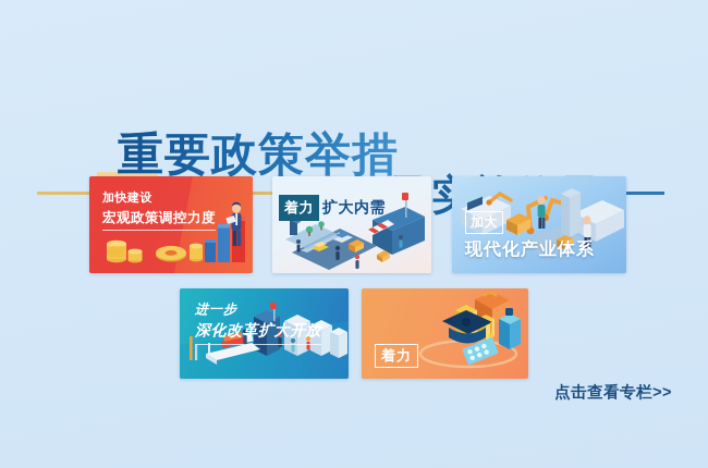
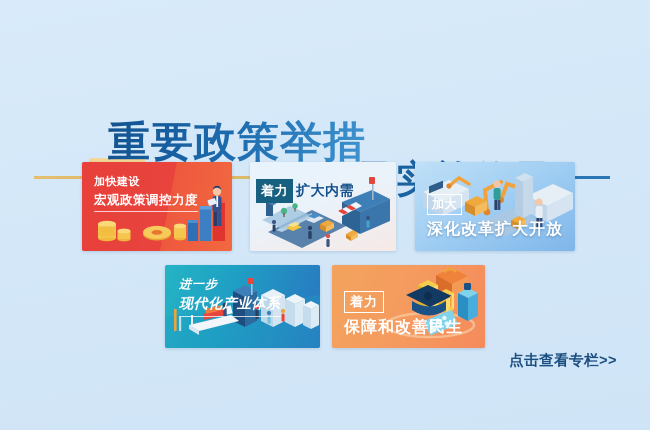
  重要政策举措
  加快建设
  宏观政策调控力度
  着力
  扩大内需
  加大
- 现代化产业体系
+ 深化改革扩大开放
  进一步
- 深化改革扩大开放
+ 现代化产业体系
  着力
+ 保障和改善民生
  点击查看专栏>>
